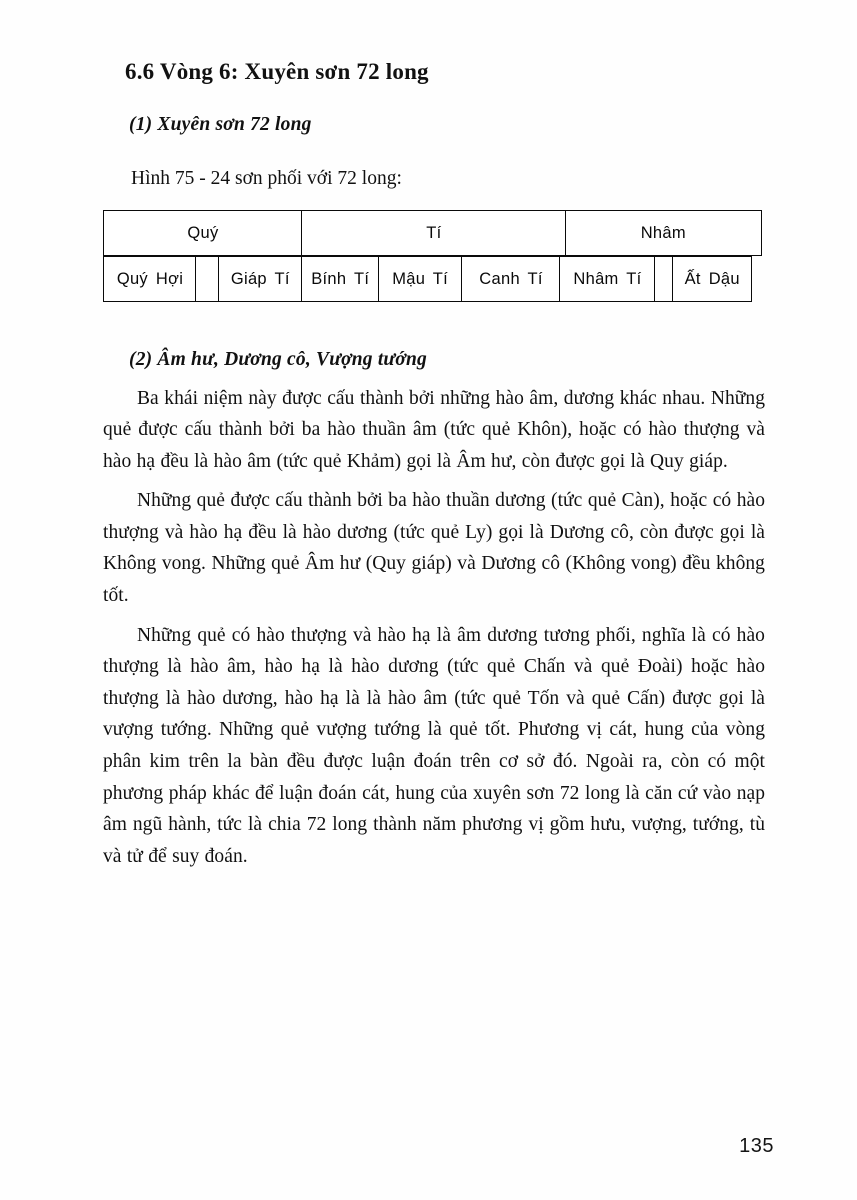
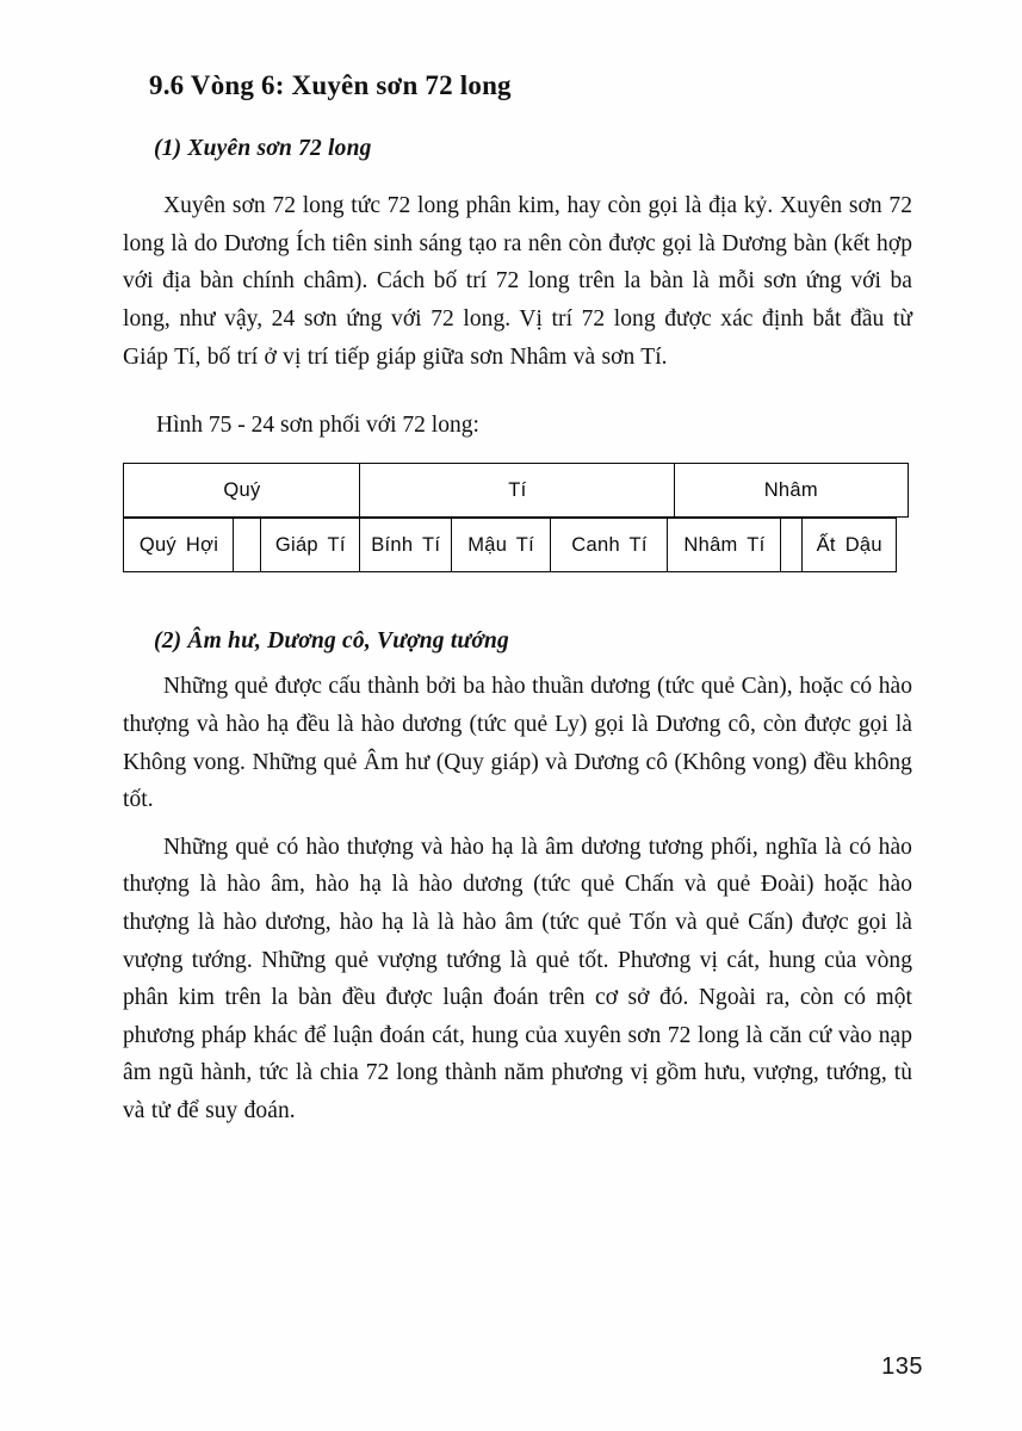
- 6.6 Vòng 6: Xuyên sơn 72 long
+ 9.6 Vòng 6: Xuyên sơn 72 long
  (1) Xuyên sơn 72 long
+ Xuyên sơn 72 long tức 72 long phân kim, hay còn gọi là địa kỷ. Xuyên sơn 72 long là do Dương Ích tiên sinh sáng tạo ra nên còn được gọi là Dương bàn (kết hợp với địa bàn chính châm). Cách bố trí 72 long trên la bàn là mỗi sơn ứng với ba long, như vậy, 24 sơn ứng với 72 long. Vị trí 72 long được xác định bắt đầu từ Giáp Tí, bố trí ở vị trí tiếp giáp giữa sơn Nhâm và sơn Tí.
  Hình 75 - 24 sơn phối với 72 long:
  Quý
  Tí
  Nhâm
  Quý Hợi
  Giáp Tí
  Bính Tí
  Mậu Tí
  Canh Tí
  Nhâm Tí
  Ất Dậu
  (2) Âm hư, Dương cô, Vượng tướng
- Ba khái niệm này được cấu thành bởi những hào âm, dương khác nhau. Những quẻ được cấu thành bởi ba hào thuần âm (tức quẻ Khôn), hoặc có hào thượng và hào hạ đều là hào âm (tức quẻ Khảm) gọi là Âm hư, còn được gọi là Quy giáp.
  Những quẻ được cấu thành bởi ba hào thuần dương (tức quẻ Càn), hoặc có hào thượng và hào hạ đều là hào dương (tức quẻ Ly) gọi là Dương cô, còn được gọi là Không vong. Những quẻ Âm hư (Quy giáp) và Dương cô (Không vong) đều không tốt.
  Những quẻ có hào thượng và hào hạ là âm dương tương phối, nghĩa là có hào thượng là hào âm, hào hạ là hào dương (tức quẻ Chấn và quẻ Đoài) hoặc hào thượng là hào dương, hào hạ là là hào âm (tức quẻ Tốn và quẻ Cấn) được gọi là vượng tướng. Những quẻ vượng tướng là quẻ tốt. Phương vị cát, hung của vòng phân kim trên la bàn đều được luận đoán trên cơ sở đó. Ngoài ra, còn có một phương pháp khác để luận đoán cát, hung của xuyên sơn 72 long là căn cứ vào nạp âm ngũ hành, tức là chia 72 long thành năm phương vị gồm hưu, vượng, tướng, tù và tử để suy đoán.
  135
